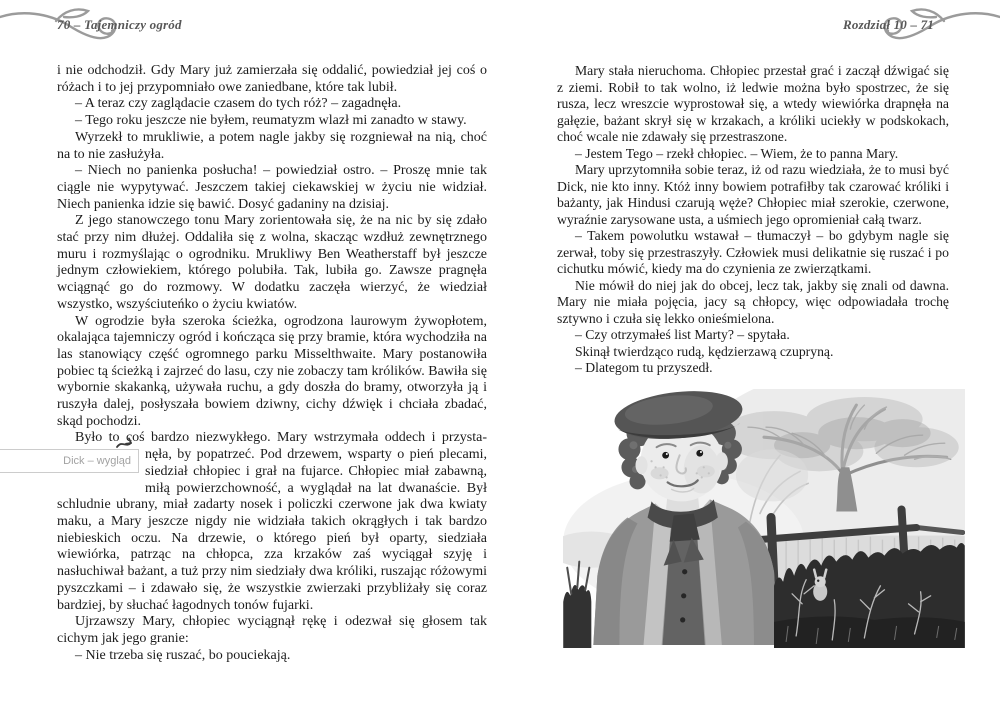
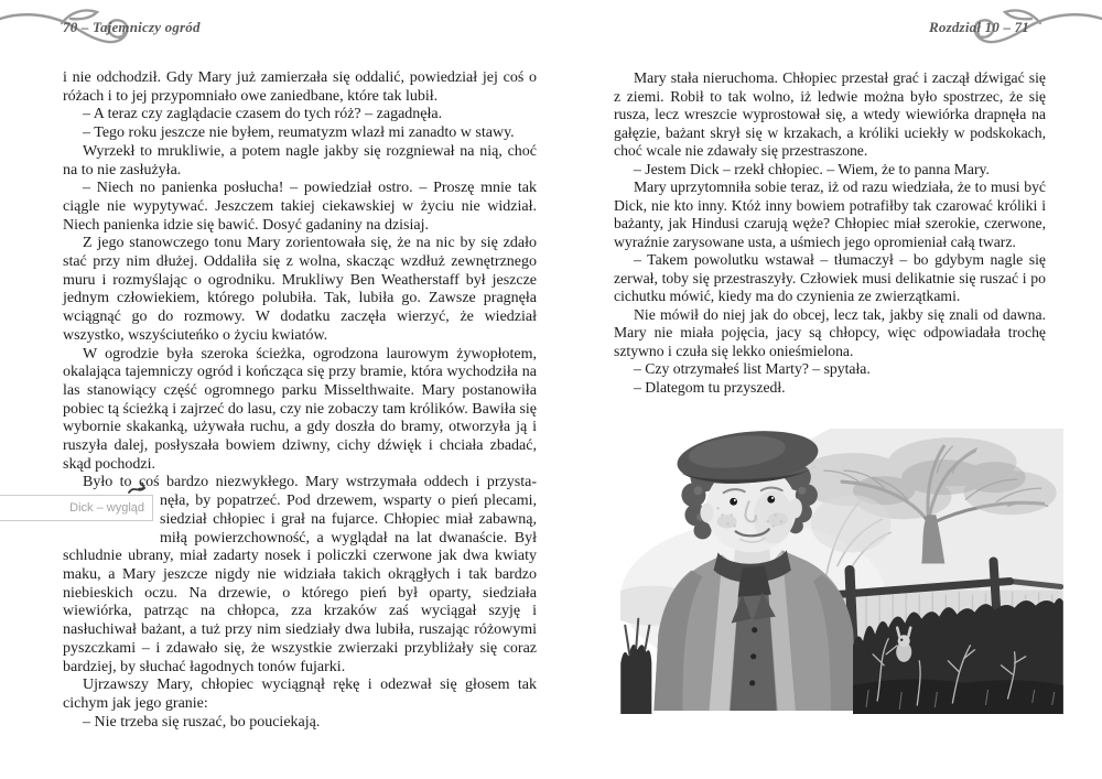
  70 – Tajemniczy ogród
  Rozdział 10 – 71
  i nie odchodził. Gdy Mary już zamierzała się oddalić, powiedział jej coś o różach i to jej przypomniało owe zaniedbane, które tak lubił.
  – A teraz czy zaglądacie czasem do tych róż? – zagadnęła.
  – Tego roku jeszcze nie byłem, reumatyzm wlazł mi zanadto w stawy.
  Wyrzekł to mrukliwie, a potem nagle jakby się rozgniewał na nią, choć na to nie zasłużyła.
  – Niech no panienka posłucha! – powiedział ostro. – Proszę mnie tak ciągle nie wypytywać. Jeszczem takiej ciekawskiej w życiu nie widział. Niech panienka idzie się bawić. Dosyć gadaniny na dzisiaj.
  Z jego stanowczego tonu Mary zorientowała się, że na nic by się zdało stać przy nim dłużej. Oddaliła się z wolna, skacząc wzdłuż zewnętrznego muru i rozmyślając o ogrodniku. Mrukliwy Ben Weatherstaff był jeszcze jednym człowiekiem, którego polubiła. Tak, lubiła go. Zawsze pragnęła wciągnąć go do rozmowy. W dodatku zaczęła wierzyć, że wiedział wszystko, wszyściuteńko o życiu kwiatów.
  W ogrodzie była szeroka ścieżka, ogrodzona laurowym żywopłotem, okalająca tajemniczy ogród i kończąca się przy bramie, która wychodziła na las stanowiący część ogromnego parku Misselthwaite. Mary postanowiła pobiec tą ścieżką i zajrzeć do lasu, czy nie zobaczy tam królików. Bawiła się wybornie skakanką, używała ruchu, a gdy doszła do bramy, otworzyła ją i ruszyła dalej, posłyszała bowiem dziwny, cichy dźwięk i chciała zbadać, skąd pochodzi.
  Było tooś bardzo niezwykłego. Mary wstrzymała oddech i przysta-
  Dick – wygląd
- nęła, by popatrzeć. Pod drzewem, wsparty o pień plecami, siedział chłopiec i grał na fujarce. Chłopiec miał zabawną, miłą powierzchowność, a wyglądał na lat dwanaście. Był schludnie ubrany, miał zadarty nosek i policzki czerwone jak dwa kwiaty maku, a Mary jeszcze nigdy nie widziała takich okrągłych i tak bardzo niebieskich oczu. Na drzewie, o którego pień był oparty, siedziała wiewiórka, patrząc na chłopca, zza krzaków zaś wyciągał szyję i nasłuchiwał bażant, a tuż przy nim siedziały dwa króliki, ruszając różowymi pyszczkami – i zdawało się, że wszystkie zwierzaki przybliżały się coraz bardziej, by słuchać łagodnych tonów fujarki.
+ nęła, by popatrzeć. Pod drzewem, wsparty o pień plecami, siedział chłopiec i grał na fujarce. Chłopiec miał zabawną, miłą powierzchowność, a wyglądał na lat dwanaście. Był schludnie ubrany, miał zadarty nosek i policzki czerwone jak dwa kwiaty maku, a Mary jeszcze nigdy nie widziała takich okrągłych i tak bardzo niebieskich oczu. Na drzewie, o którego pień był oparty, siedziała wiewiórka, patrząc na chłopca, zza krzaków zaś wyciągał szyję i nasłuchiwał bażant, a tuż przy nim siedziały dwa lubiła, ruszając różowymi pyszczkami – i zdawało się, że wszystkie zwierzaki przybliżały się coraz bardziej, by słuchać łagodnych tonów fujarki.
  Ujrzawszy Mary, chłopiec wyciągnął rękę i odezwał się głosem tak cichym jak jego granie:
  – Nie trzeba się ruszać, bo pouciekają.
  Mary stała nieruchoma. Chłopiec przestał grać i zaczął dźwigać się z ziemi. Robił to tak wolno, iż ledwie można było spostrzec, że się rusza, lecz wreszcie wyprostował się, a wtedy wiewiórka drapnęła na gałęzie, bażant skrył się w krzakach, a króliki uciekły w podskokach, choć wcale nie zdawały się przestraszone.
- – Jestem Tego – rzekł chłopiec. – Wiem, że to panna Mary.
+ – Jestem Dick – rzekł chłopiec. – Wiem, że to panna Mary.
  Mary uprzytomniła sobie teraz, iż od razu wiedziała, że to musi być Dick, nie kto inny. Któż inny bowiem potrafiłby tak czarować króliki i bażanty, jak Hindusi czarują węże? Chłopiec miał szerokie, czerwone, wyraźnie zarysowane usta, a uśmiech jego opromieniał całą twarz.
  – Takem powolutku wstawał – tłumaczył – bo gdybym nagle się zerwał, toby się przestraszyły. Człowiek musi delikatnie się ruszać i po cichutku mówić, kiedy ma do czynienia ze zwierzątkami.
  Nie mówił do niej jak do obcej, lecz tak, jakby się znali od dawna. Mary nie miała pojęcia, jacy są chłopcy, więc odpowiadała trochę sztywno i czuła się lekko onieśmielona.
  – Czy otrzymałeś list Marty? – spytała.
- Skinął twierdząco rudą, kędzierzawą czupryną.
  – Dlategom tu przyszedł.
